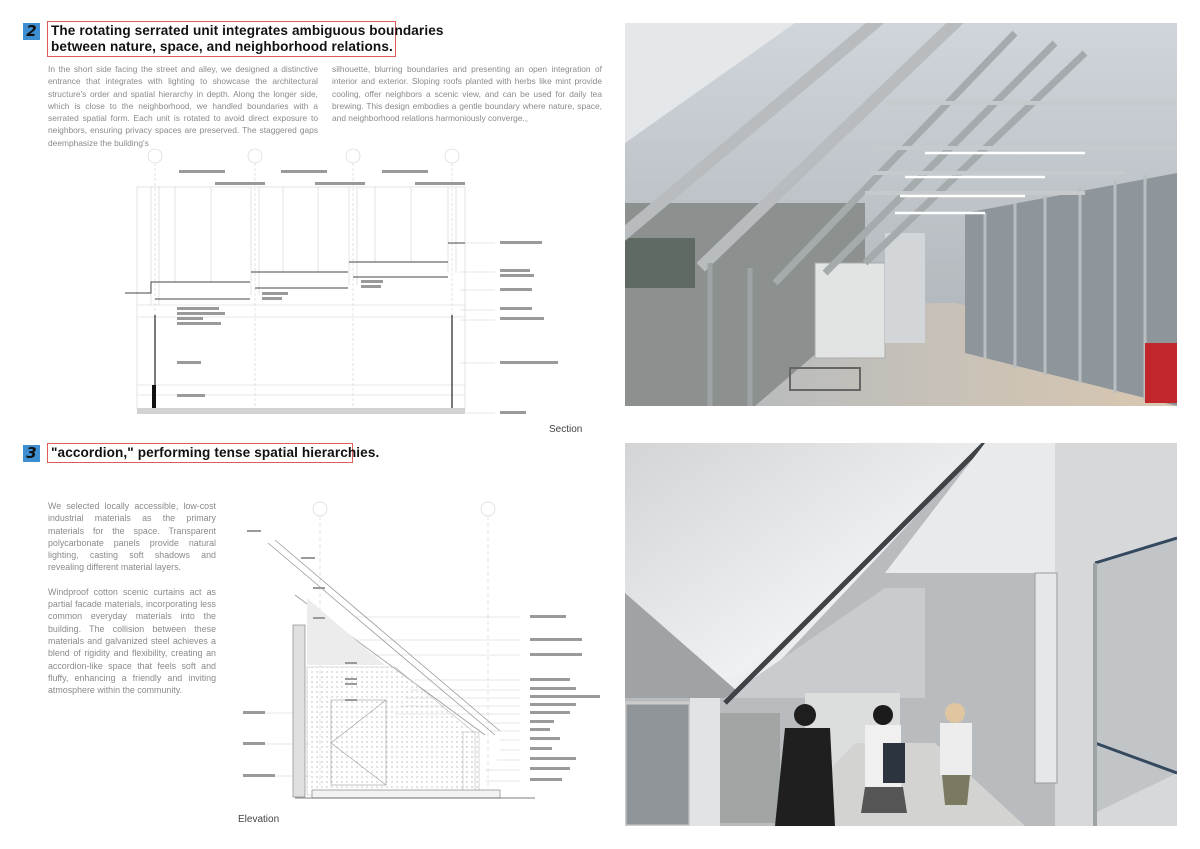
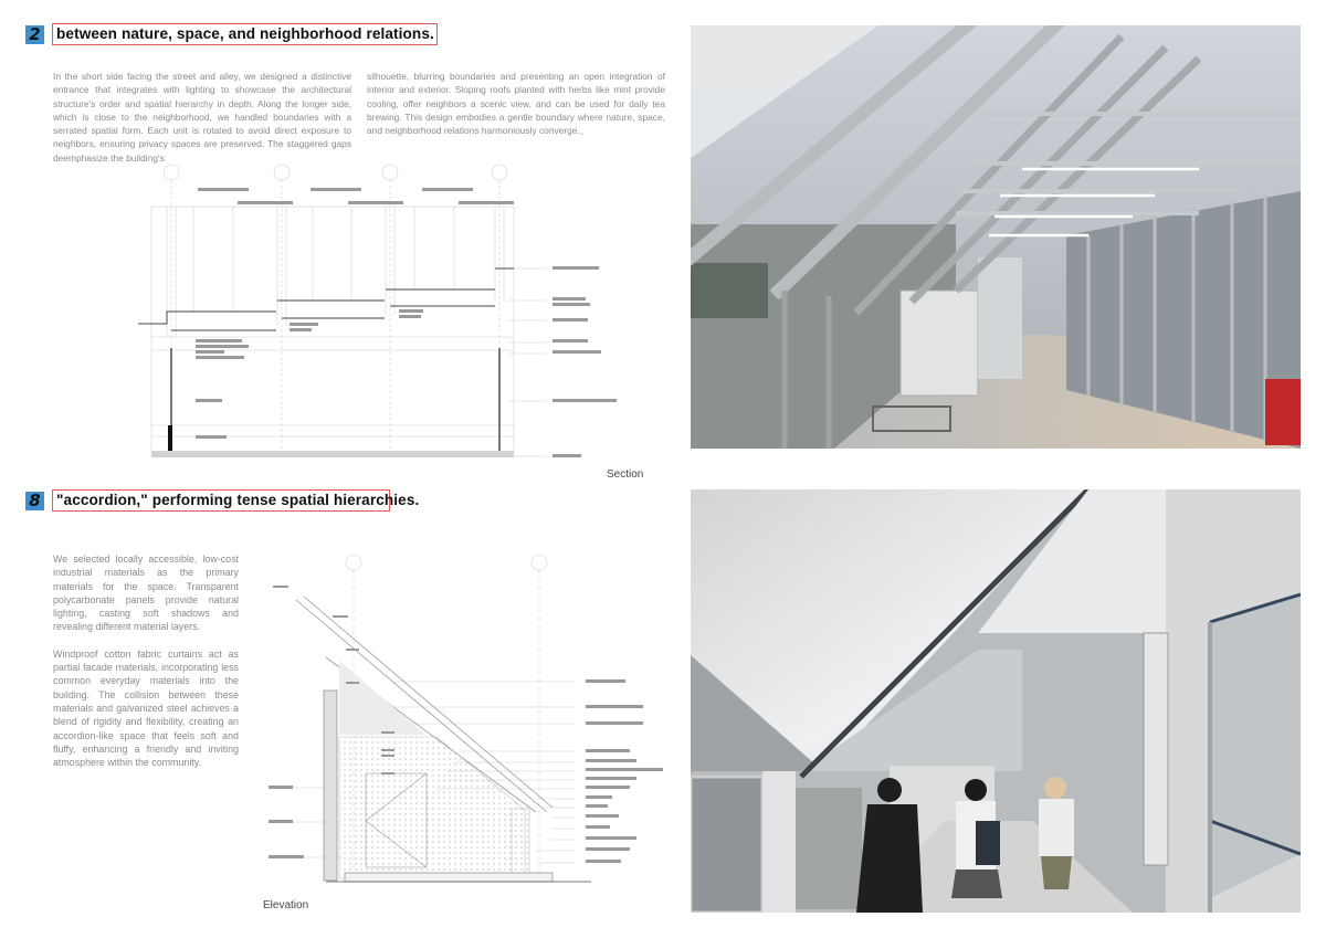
  2
- The rotating serrated unit integrates ambiguous boundaries
  between nature, space, and neighborhood relations.
  In the short side facing the street and alley, we designed a distinctive entrance that integrates with lighting to showcase the architectural structure's order and spatial hierarchy in depth. Along the longer side, which is close to the neighborhood, we handled boundaries with a serrated spatial form. Each unit is rotated to avoid direct exposure to neighbors, ensuring privacy spaces are preserved. The staggered gaps deemphasize the building's
  silhouette, blurring boundaries and presenting an open integration of interior and exterior. Sloping roofs planted with herbs like mint provide cooling, offer neighbors a scenic view, and can be used for daily tea brewing. This design embodies a gentle boundary where nature, space, and neighborhood relations harmoniously converge.。
  Section
- 3
+ 8
  "accordion," performing tense spatial hierarchies.
  We selected locally accessible, low-cost industrial materials as the primary materials for the space. Transparent polycarbonate panels provide natural lighting, casting soft shadows and revealing different material layers.
- Windproof cotton scenic curtains act as partial facade materials, incorporating less common everyday materials into the building. The collision between these materials and galvanized steel achieves a blend of rigidity and flexibility, creating an accordion-like space that feels soft and fluffy, enhancing a friendly and inviting atmosphere within the community.
+ Windproof cotton fabric curtains act as partial facade materials, incorporating less common everyday materials into the building. The collision between these materials and galvanized steel achieves a blend of rigidity and flexibility, creating an accordion-like space that feels soft and fluffy, enhancing a friendly and inviting atmosphere within the community.
  Elevation
